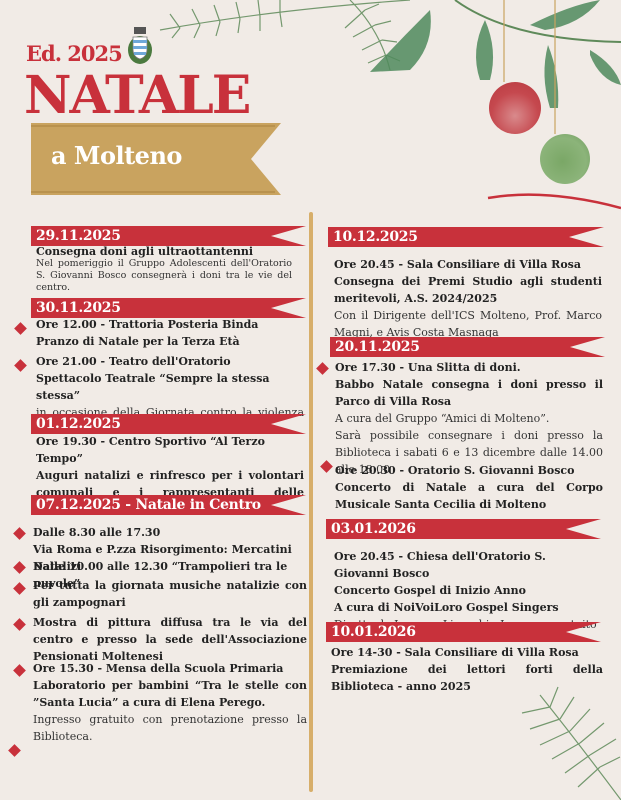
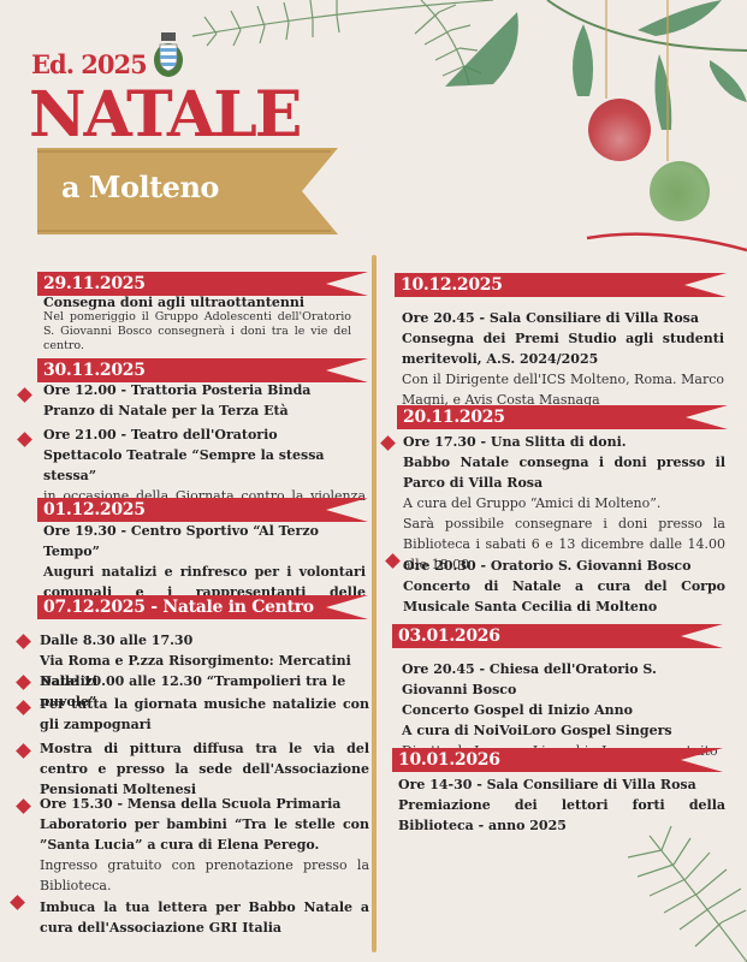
  Ed. 2025
  NATALE
  a Molteno
  29.11.2025
  Consegna doni agli ultraottantenni
  Nel pomeriggio il Gruppo Adolescenti dell'Oratorio S. Giovanni Bosco consegnerà i doni tra le vie del centro.
  30.11.2025
  Ore 12.00 - Trattoria Posteria Binda
  Pranzo di Natale per la Terza Età
  Ore 21.00 - Teatro dell'Oratorio
  Spettacolo Teatrale “Sempre la stessa stessa”
  in occasione della Giornata contro la violenza
  01.12.2025
  Ore 19.30 - Centro Sportivo “Al Terzo Tempo”
  Auguri natalizi e rinfresco per i volontari comunali e i rappresentanti delle
  07.12.2025 - Natale in Centro
  Dalle 8.30 alle 17.30
  Via Roma e P.zza Risorgimento: Mercatini Natalizi
  Dalle 10.00 alle 12.30 “Trampolieri tra le nuvole”
  Per tutta la giornata musiche natalizie con gli zampognari
  Mostra di pittura diffusa tra le via del centro e presso la sede dell'Associazione Pensionati Moltenesi
  Ore 15.30 - Mensa della Scuola Primaria
  Laboratorio per bambini “Tra le stelle con ”Santa Lucia” a cura di Elena Perego.
  Ingresso gratuito con prenotazione presso la Biblioteca.
+ Imbuca la tua lettera per Babbo Natale a cura dell'Associazione GRI Italia
  10.12.2025
  Ore 20.45 - Sala Consiliare di Villa Rosa
  Consegna dei Premi Studio agli studenti meritevoli, A.S. 2024/2025
- Con il Dirigente dell'ICS Molteno, Prof. Marco Magni, e Avis Costa Masnaga
+ Con il Dirigente dell'ICS Molteno, Roma. Marco Magni, e Avis Costa Masnaga
  20.11.2025
  Ore 17.30 - Una Slitta di doni.
  Babbo Natale consegna i doni presso il Parco di Villa Rosa
  A cura del Gruppo “Amici di Molteno”.
  Sarà possibile consegnare i doni presso la Biblioteca i sabati 6 e 13 dicembre dalle 14.00 alle 18.00
  Ore 20.30 - Oratorio S. Giovanni Bosco
  Concerto di Natale a cura del Corpo Musicale Santa Cecilia di Molteno
  03.01.2026
  Ore 20.45 - Chiesa dell'Oratorio S. Giovanni Bosco
  Concerto Gospel di Inizio Anno
  A cura di NoiVoiLoro Gospel Singers
  10.01.2026
  Ore 14-30 - Sala Consiliare di Villa Rosa
  Premiazione dei lettori forti della Biblioteca - anno 2025
